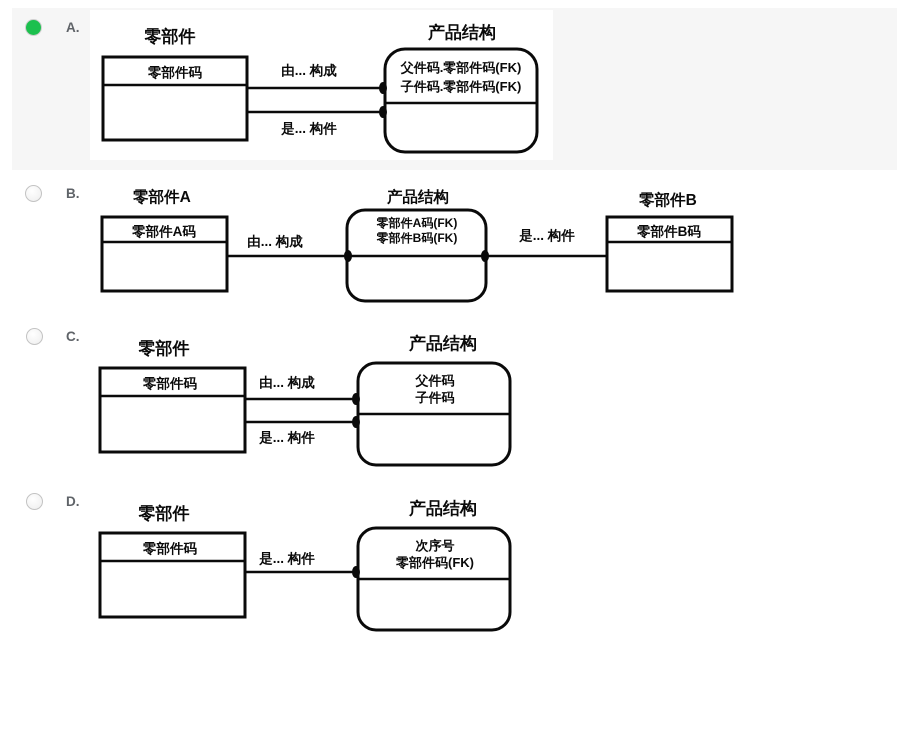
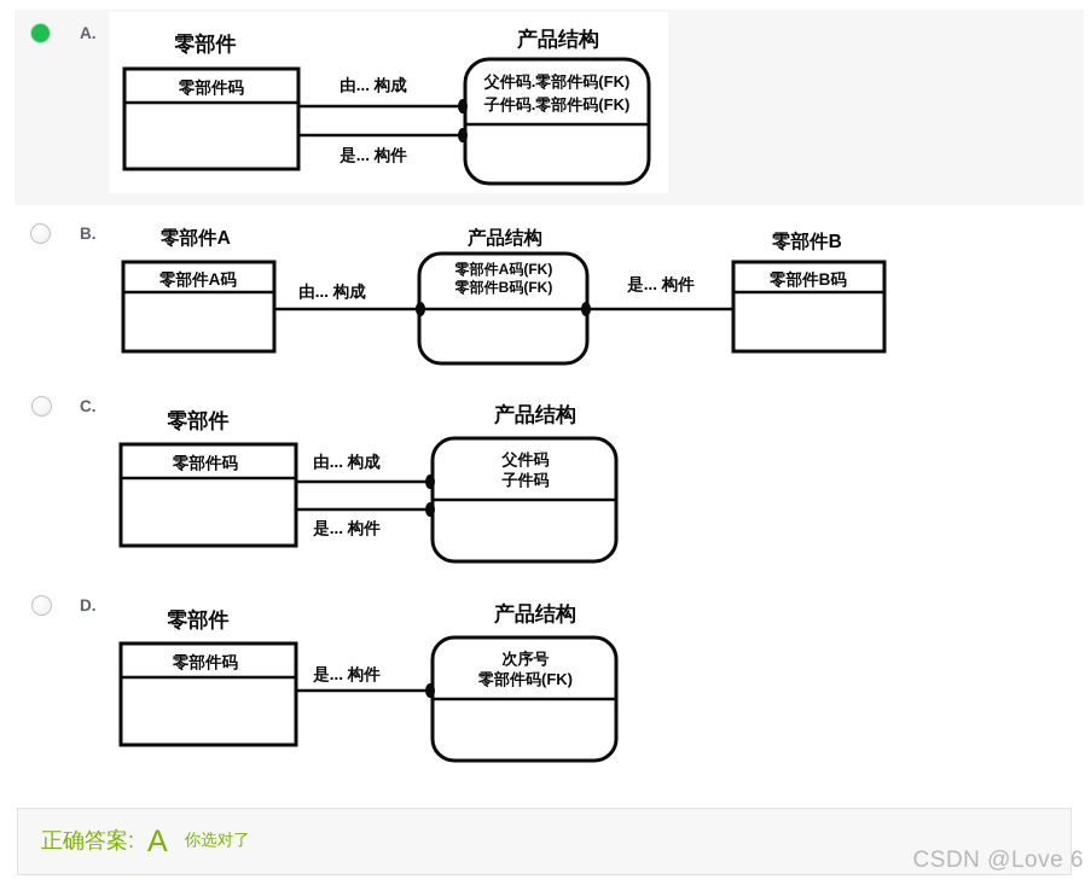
  A.
  零部件
  零部件码
  由... 构成
  是... 构件
  产品结构
  父件码.零部件码(FK)
  子件码.零部件码(FK)
  B.
  零部件A
  零部件A码
  由... 构成
  产品结构
  零部件A码(FK)
  零部件B码(FK)
  是... 构件
  零部件B
  零部件B码
  C.
  零部件
  零部件码
  由... 构成
  是... 构件
  产品结构
  父件码
  子件码
  D.
  零部件
  零部件码
  是... 构件
  产品结构
  次序号
  零部件码(FK)
+ 正确答案:
+ A
+ 你选对了
+ CSDN @Love 6
